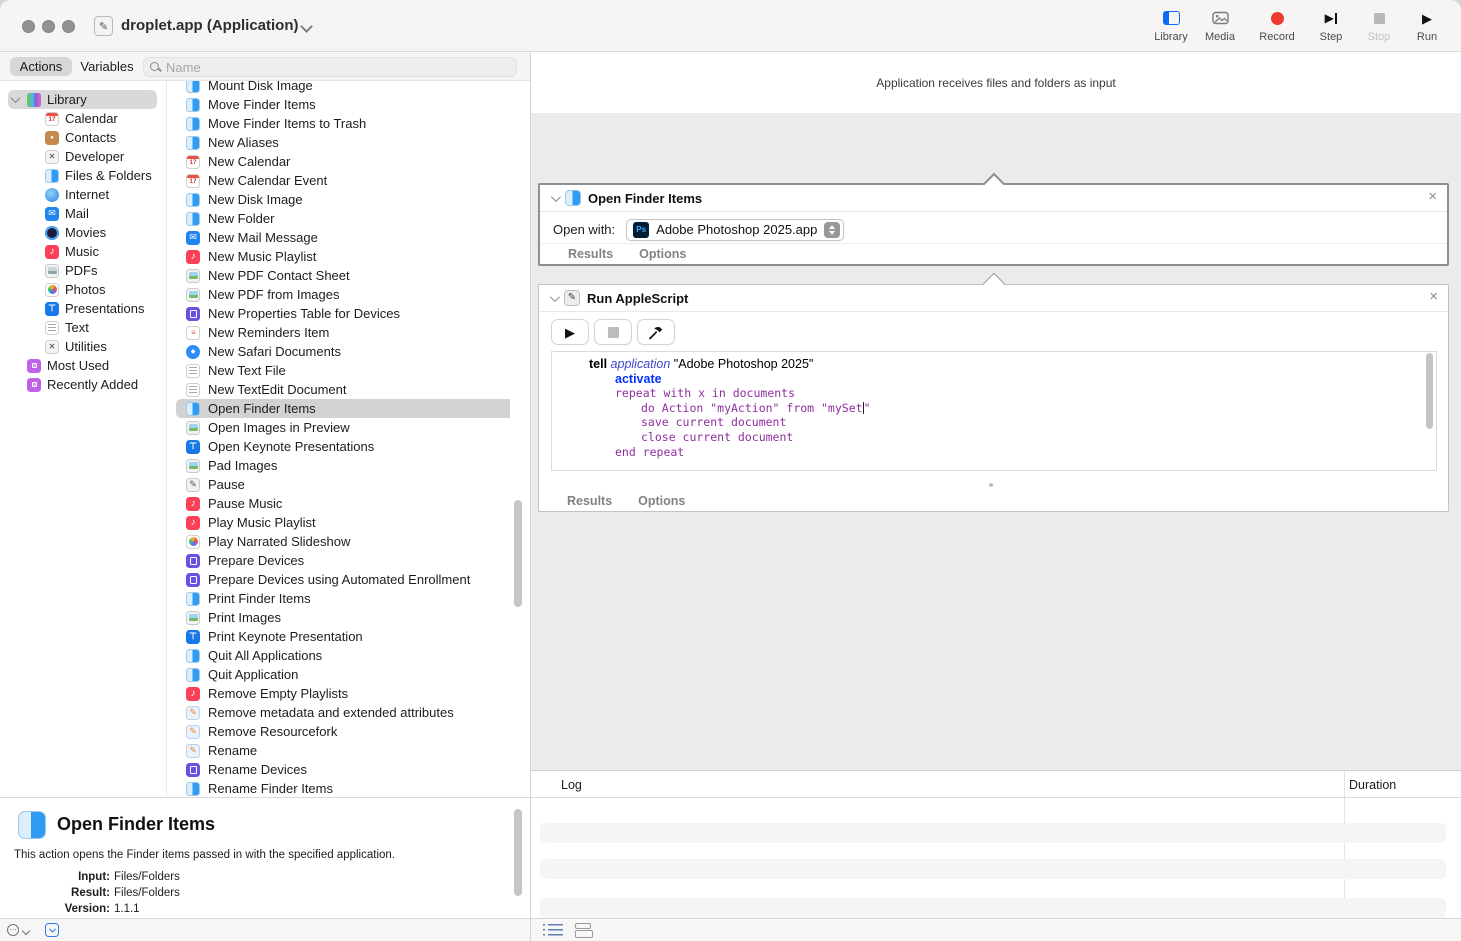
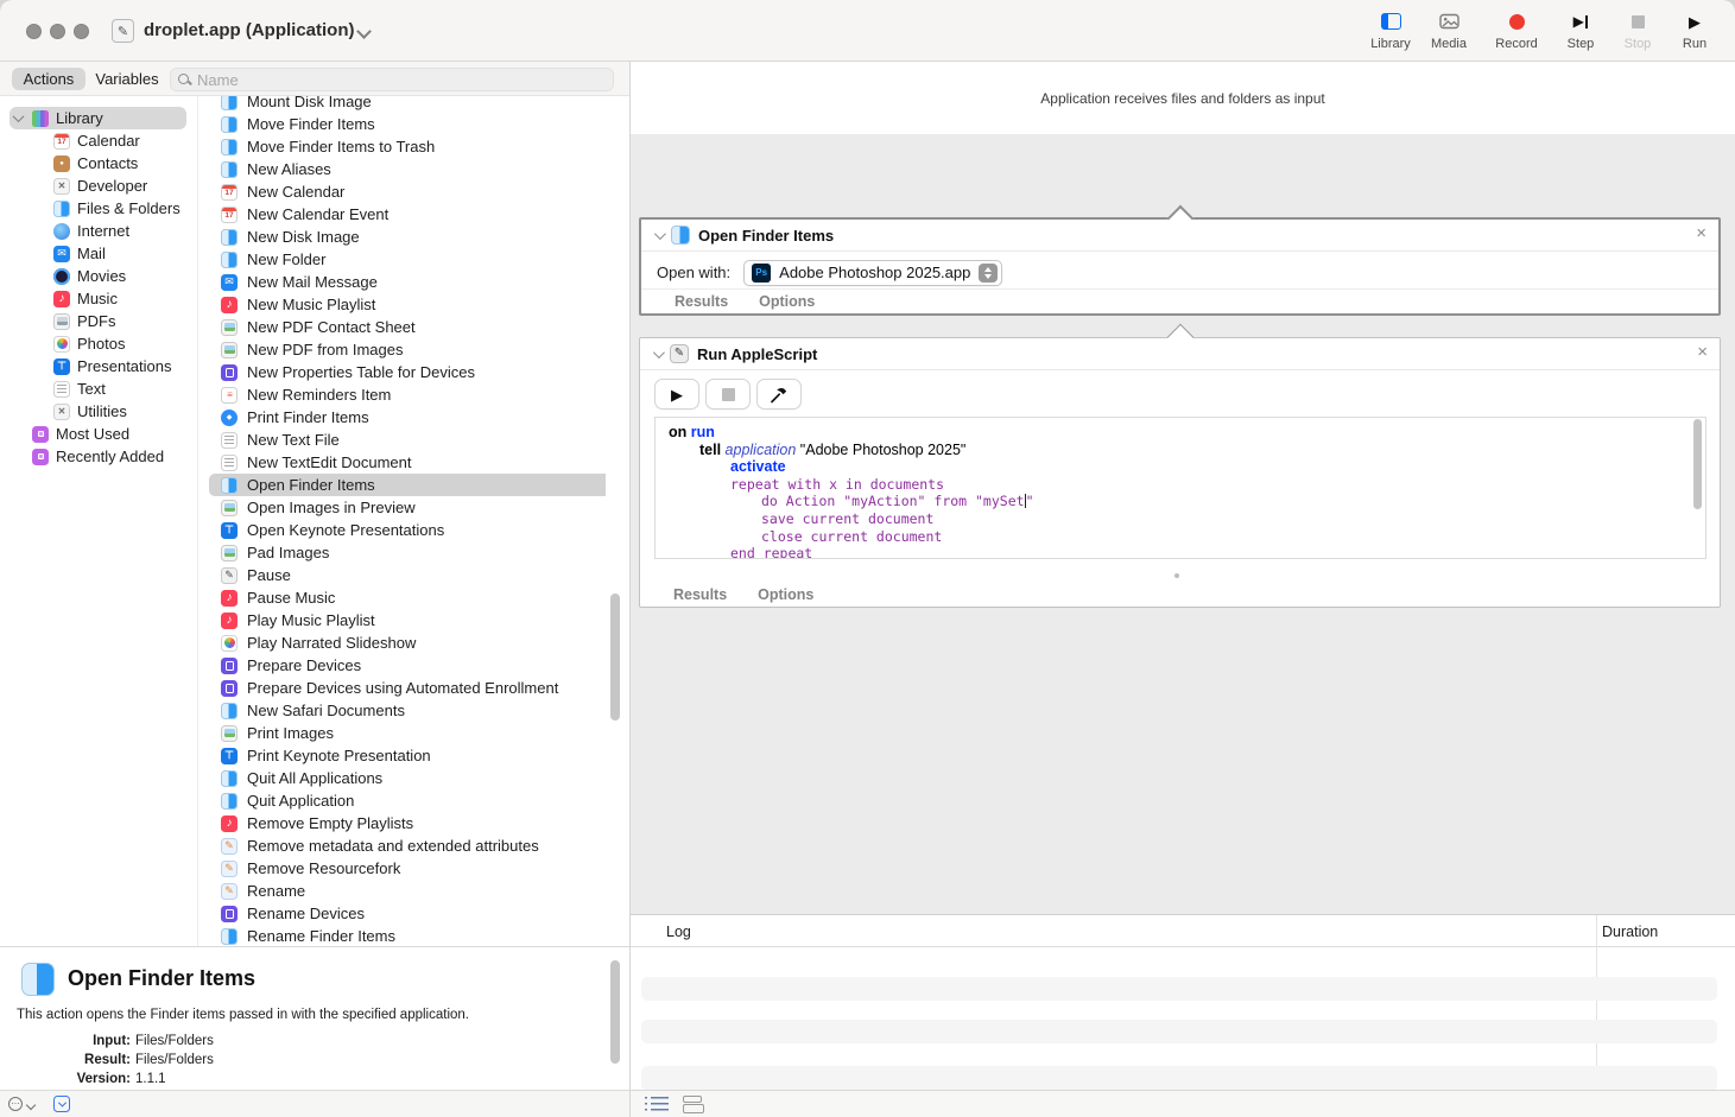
  ✎
  droplet.app (Application)
  Library
  Media
  Record
  ▶
  Step
  Stop
  ▶
  Run
  Actions
  Variables
  Name
  Library
  Calendar
  Contacts
  ✕
  Developer
  Files & Folders
  Internet
  ✉
  Mail
  Movies
  ♪
  Music
  PDFs
  Photos
  ⊤
  Presentations
  Text
  ✕
  Utilities
  Most Used
  Recently Added
  Mount Disk Image
  Move Finder Items
  Move Finder Items to Trash
  New Aliases
  New Calendar
  New Calendar Event
  New Disk Image
  New Folder
  ✉
  New Mail Message
  ♪
  New Music Playlist
  New PDF Contact Sheet
  New PDF from Images
  New Properties Table for Devices
  ≡
  New Reminders Item
- New Safari Documents
+ Print Finder Items
  New Text File
  New TextEdit Document
  Open Finder Items
  Open Images in Preview
  ⊤
  Open Keynote Presentations
  Pad Images
  ✎
  Pause
  ♪
  Pause Music
  ♪
  Play Music Playlist
  Play Narrated Slideshow
  Prepare Devices
  Prepare Devices using Automated Enrollment
- Print Finder Items
+ New Safari Documents
  Print Images
  ⊤
  Print Keynote Presentation
  Quit All Applications
  Quit Application
  ♪
  Remove Empty Playlists
  ✎
  Remove metadata and extended attributes
  ✎
  Remove Resourcefork
  ✎
  Rename
  Rename Devices
  Rename Finder Items
  Open Finder Items
  This action opens the Finder items passed in with the specified application.
  Input: Files/Folders
  Result: Files/Folders
  Version: 1.1.1
  Application receives files and folders as input
  Open Finder Items
  ×
  Open with:
  Ps
  Adobe Photoshop 2025.app
  Results
  Options
  ✎
  Run AppleScript
  ×
  ▶
+ on run
  tell application "Adobe Photoshop 2025"
  activate
  repeat with x in documents
  do Action "myAction" from "mySet"
  save current document
  close current document
  end repeat
  Results
  Options
  Log
  Duration
